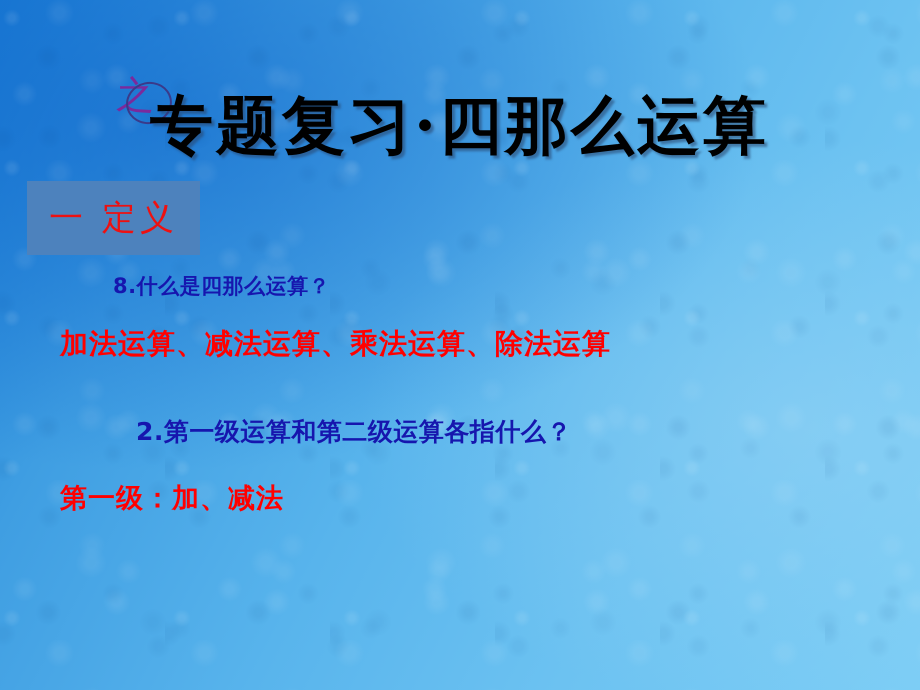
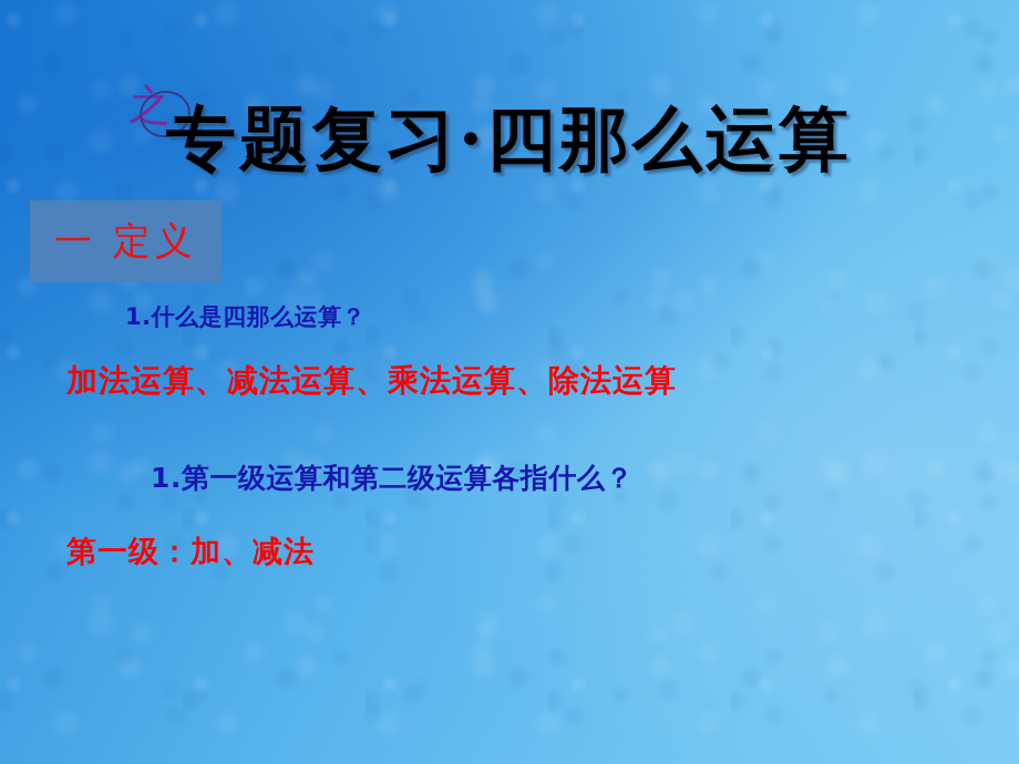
  之
  专题复习·四那么运算
  一 定义
- 8.什么是四那么运算？
+ 1.什么是四那么运算？
  加法运算、减法运算、乘法运算、除法运算
- 2.第一级运算和第二级运算各指什么？
+ 1.第一级运算和第二级运算各指什么？
  第一级：加、减法
